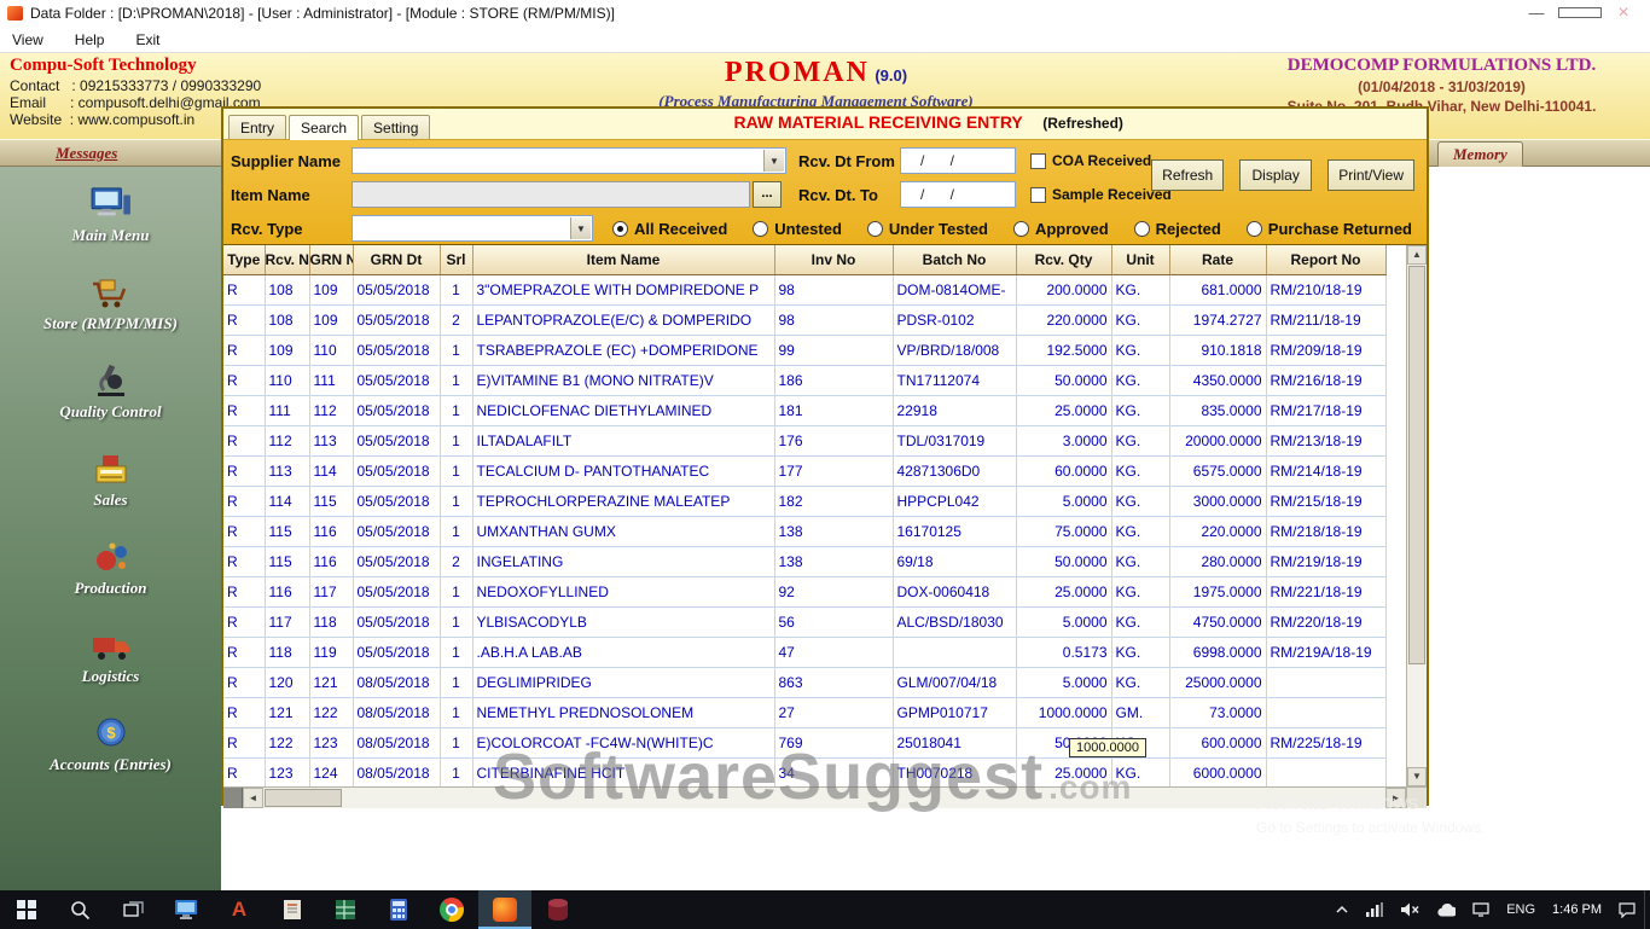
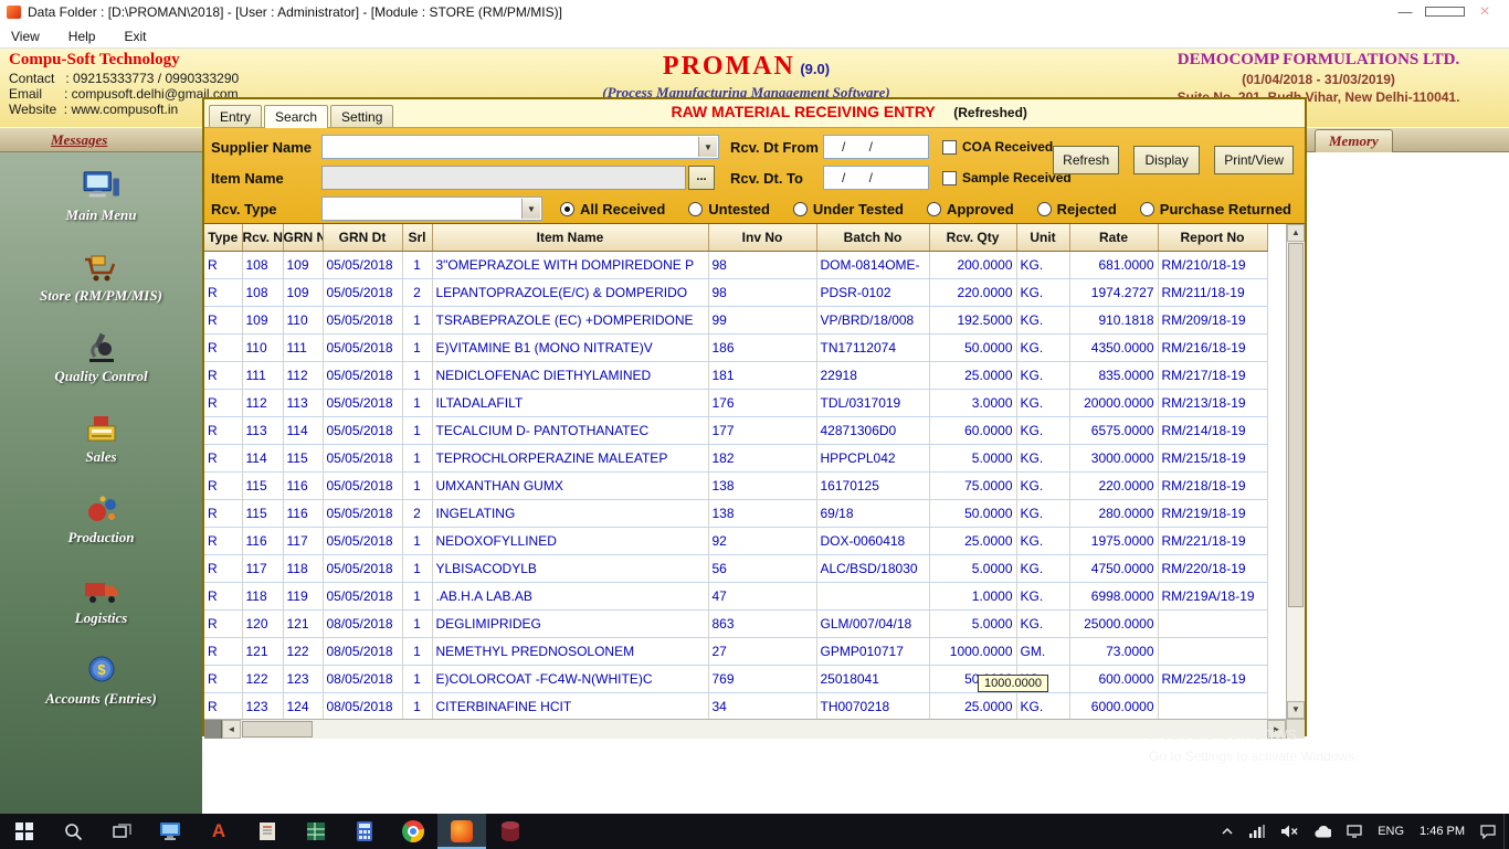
- SoftwareSuggest .com
  Activate Windows
  Data Folder : [D:\PROMAN\2018] - [User : Administrator] - [Module : STORE (RM/PM/MIS)]
  —
  ×
  View
  Help
  Exit
  Compu-Soft Technology
  Contact : 09215333773 / 0990333290
  Email : compusoft.delhi@gmail.com
  Website : www.compusoft.in
  PROMAN (9.0)
  (Process Manufacturing Management Software)
  DEMOCOMP FORMULATIONS LTD.
  (01/04/2018 - 31/03/2019)
  Messages
  Memory
  Main Menu
  Store (RM/PM/MIS)
  Quality Control
  Sales
  Production
  Logistics
  $
  Accounts (Entries)
  Entry
  Search
  Setting
  RAW MATERIAL RECEIVING ENTRY (Refreshed)
  Supplier Name
  ▼
  Rcv. Dt From
  / /
  COA Received
  Item Name
  ...
  Rcv. Dt. To
  / /
  Sample Received
  Rcv. Type
  ▼
  All Received
  Untested
  Under Tested
  Approved
  Rejected
  Purchase Returned
  Refresh
  Display
  Print/View
  Type	Rcv. N	GRN N	GRN Dt	Srl	Item Name	Inv No	Batch No	Rcv. Qty	Unit	Rate	Report No
  R	108	109	05/05/2018	1	3"OMEPRAZOLE WITH DOMPIREDONE P	98	DOM-0814OME-	200.0000	KG.	681.0000	RM/210/18-19
  R	108	109	05/05/2018	2	LEPANTOPRAZOLE(E/C) & DOMPERIDO	98	PDSR-0102	220.0000	KG.	1974.2727	RM/211/18-19
  R	109	110	05/05/2018	1	TSRABEPRAZOLE (EC) +DOMPERIDONE	99	VP/BRD/18/008	192.5000	KG.	910.1818	RM/209/18-19
  R	110	111	05/05/2018	1	E)VITAMINE B1 (MONO NITRATE)V	186	TN17112074	50.0000	KG.	4350.0000	RM/216/18-19
  R	111	112	05/05/2018	1	NEDICLOFENAC DIETHYLAMINED	181	22918	25.0000	KG.	835.0000	RM/217/18-19
  R	112	113	05/05/2018	1	ILTADALAFILT	176	TDL/0317019	3.0000	KG.	20000.0000	RM/213/18-19
  R	113	114	05/05/2018	1	TECALCIUM D- PANTOTHANATEC	177	42871306D0	60.0000	KG.	6575.0000	RM/214/18-19
  R	114	115	05/05/2018	1	TEPROCHLORPERAZINE MALEATEP	182	HPPCPL042	5.0000	KG.	3000.0000	RM/215/18-19
  R	115	116	05/05/2018	1	UMXANTHAN GUMX	138	16170125	75.0000	KG.	220.0000	RM/218/18-19
  R	115	116	05/05/2018	2	INGELATING	138	69/18	50.0000	KG.	280.0000	RM/219/18-19
  R	116	117	05/05/2018	1	NEDOXOFYLLINED	92	DOX-0060418	25.0000	KG.	1975.0000	RM/221/18-19
  R	117	118	05/05/2018	1	YLBISACODYLB	56	ALC/BSD/18030	5.0000	KG.	4750.0000	RM/220/18-19
- R	118	119	05/05/2018	1	.AB.H.A LAB.AB	47		0.5173	KG.	6998.0000	RM/219A/18-19
+ R	118	119	05/05/2018	1	.AB.H.A LAB.AB	47		1.0000	KG.	6998.0000	RM/219A/18-19
  R	120	121	08/05/2018	1	DEGLIMIPRIDEG	863	GLM/007/04/18	5.0000	KG.	25000.0000
  R	121	122	08/05/2018	1	NEMETHYL PREDNOSOLONEM	27	GPMP010717	1000.0000	GM.	73.0000
  R	122	123	08/05/2018	1	E)COLORCOAT -FC4W-N(WHITE)C	769	25018041	50		600.0000	RM/225/18-19
  R	123	124	08/05/2018	1	CITERBINAFINE HCIT	34	TH0070218	25.0000	KG.	6000.0000
  ▲
  ▼
  ◄
  ►
  1000.0000
  A
  ENG
  1:46 PM
